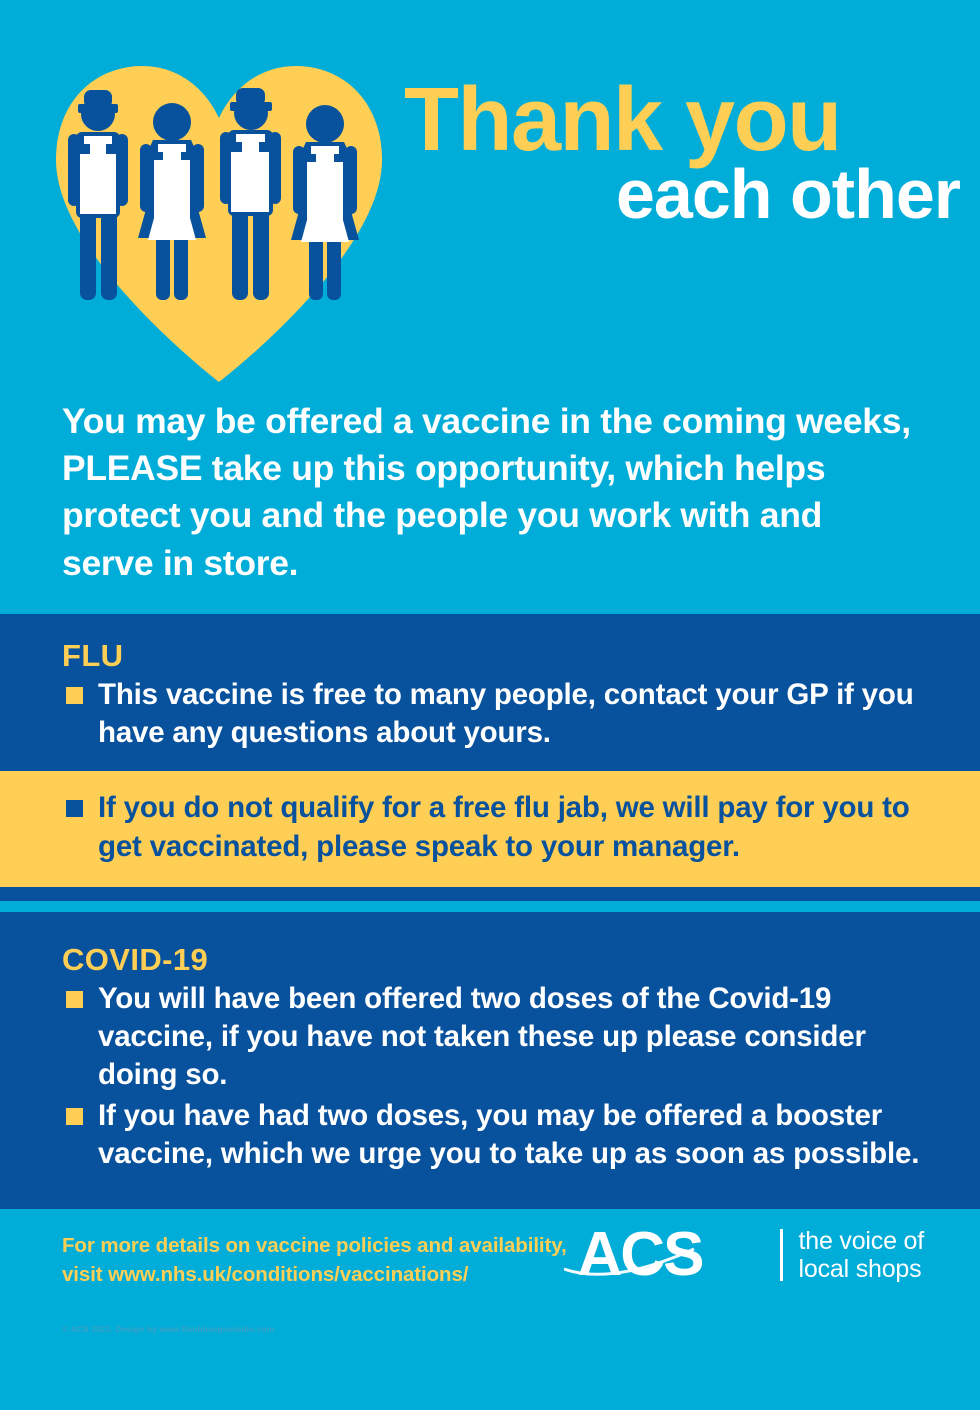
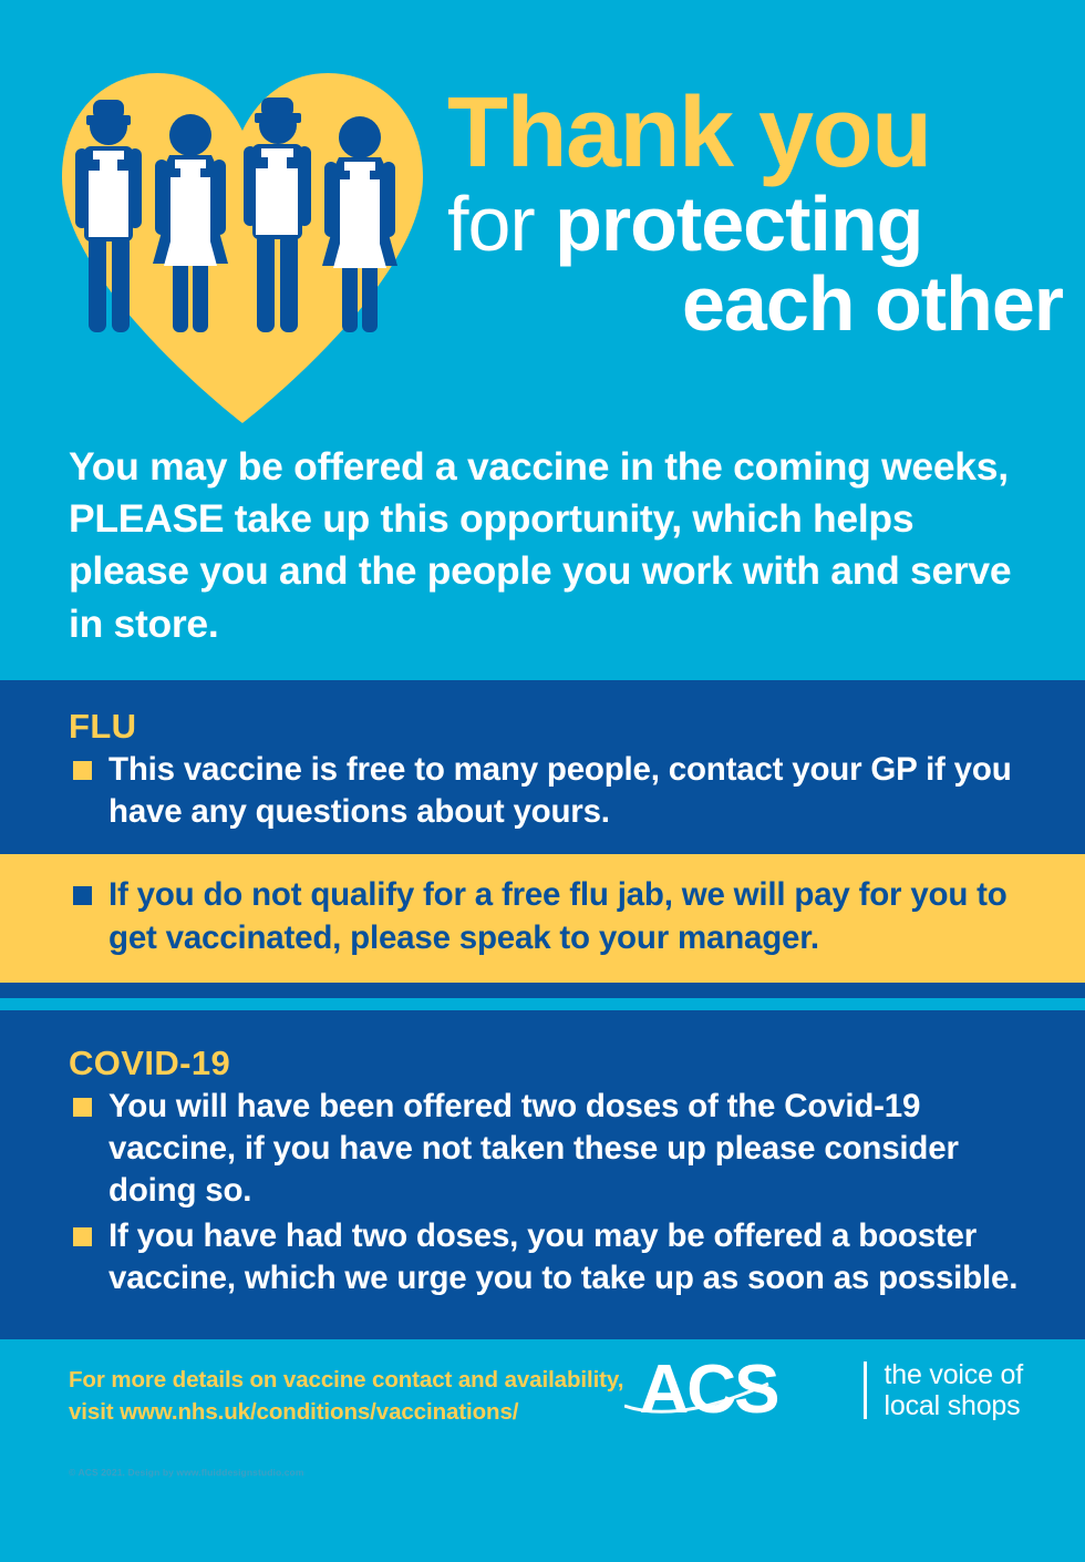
  Thank you
+ for protecting
  each other
- You may be offered a vaccine in the coming weeks, PLEASE take up this opportunity, which helps protect you and the people you work with and serve in store.
+ You may be offered a vaccine in the coming weeks, PLEASE take up this opportunity, which helps please you and the people you work with and serve in store.
  FLU
  This vaccine is free to many people, contact your GP if you have any questions about yours.
  If you do not qualify for a free flu jab, we will pay for you to get vaccinated, please speak to your manager.
  COVID-19
  You will have been offered two doses of the Covid-19 vaccine, if you have not taken these up please consider doing so.
  If you have had two doses, you may be offered a booster vaccine, which we urge you to take up as soon as possible.
- For more details on vaccine policies and availability,
+ For more details on vaccine contact and availability,
  visit www.nhs.uk/conditions/vaccinations/
  © ACS 2021. Design by www.fluiddesignstudio.com
  the voice of
  local shops
